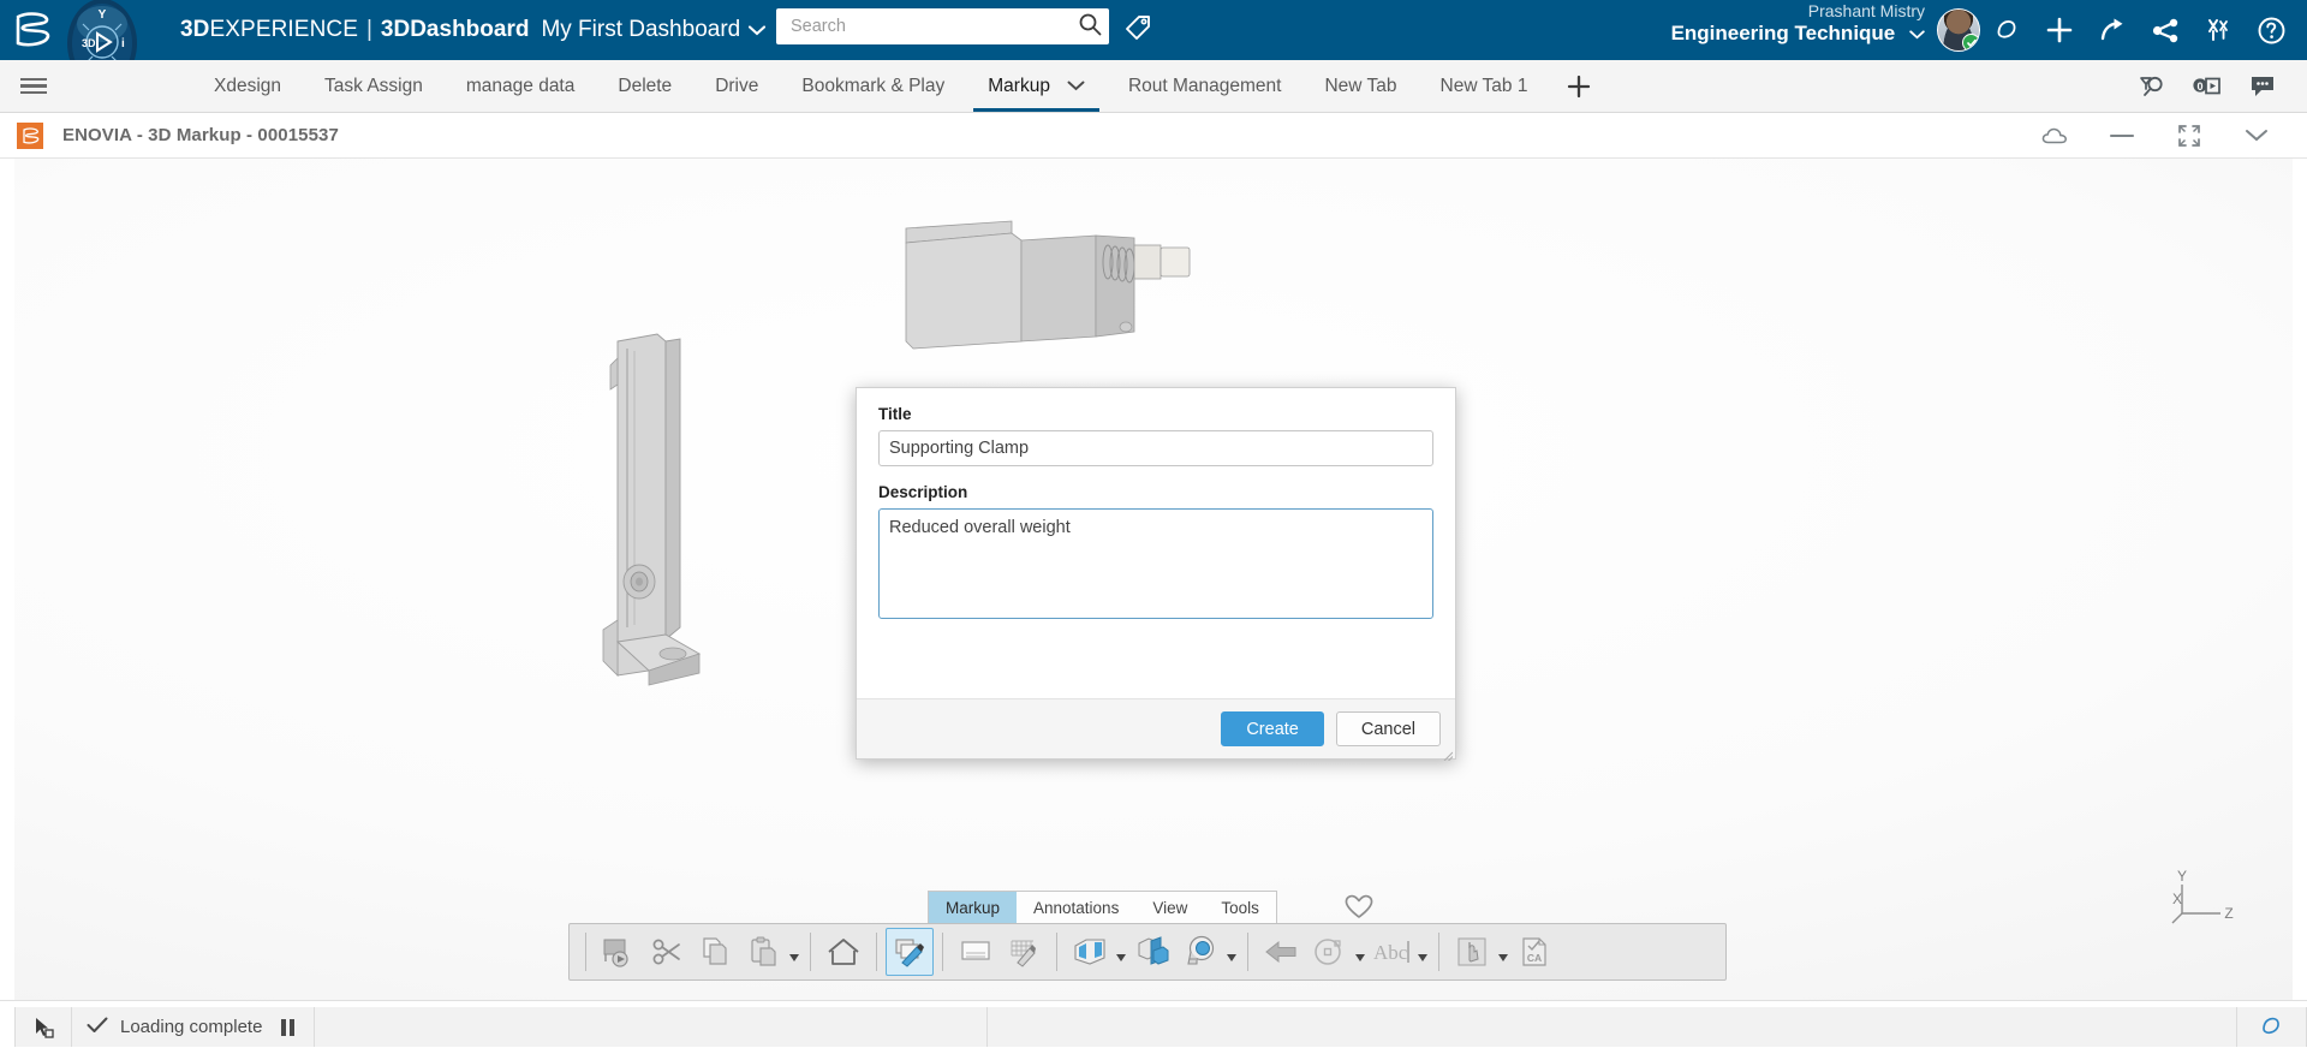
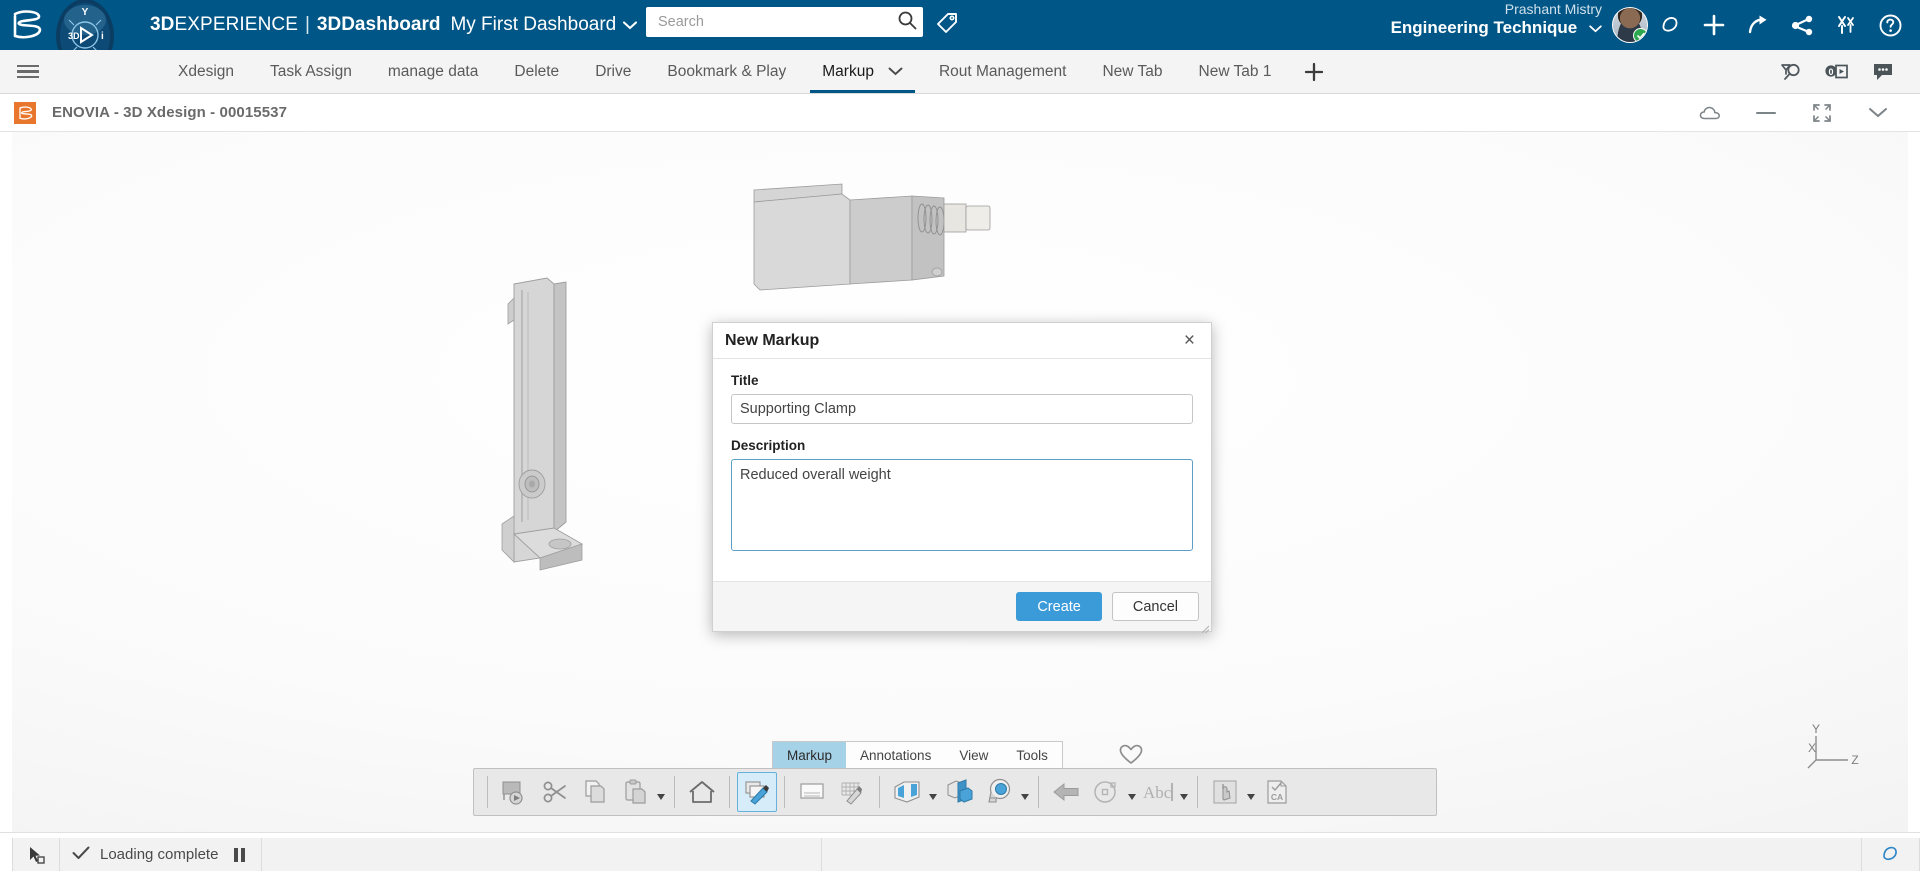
  3D
  i
  Y
  3DEXPERIENCE
  |
  3DDashboard
  My First Dashboard
  Search
  Prashant Mistry
  Engineering Technique
  Xdesign
  Task Assign
  manage data
  Delete
  Drive
  Bookmark & Play
  Markup
  Rout Management
  New Tab
  New Tab 1
  0
- ENOVIA - 3D Markup - 00015537
+ ENOVIA - 3D Xdesign - 00015537
  Y
  X
  Z
  Markup
  Annotations
  View
  Tools
  Abc
  CA
+ New Markup
+ ×
  Title
  Supporting Clamp
  Description
  Reduced overall weight
  Create
  Cancel
  Loading complete
